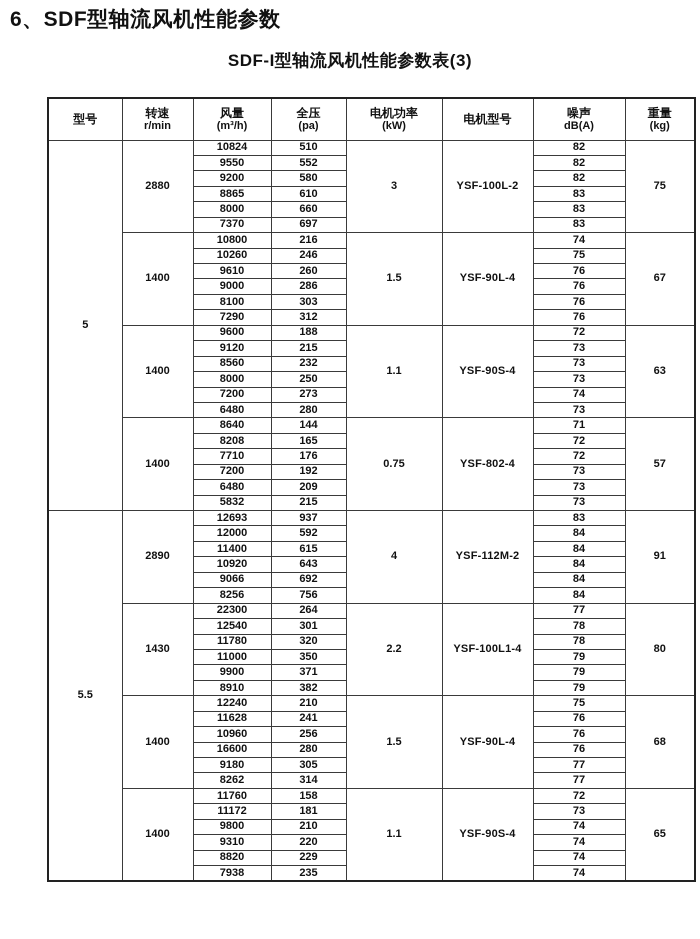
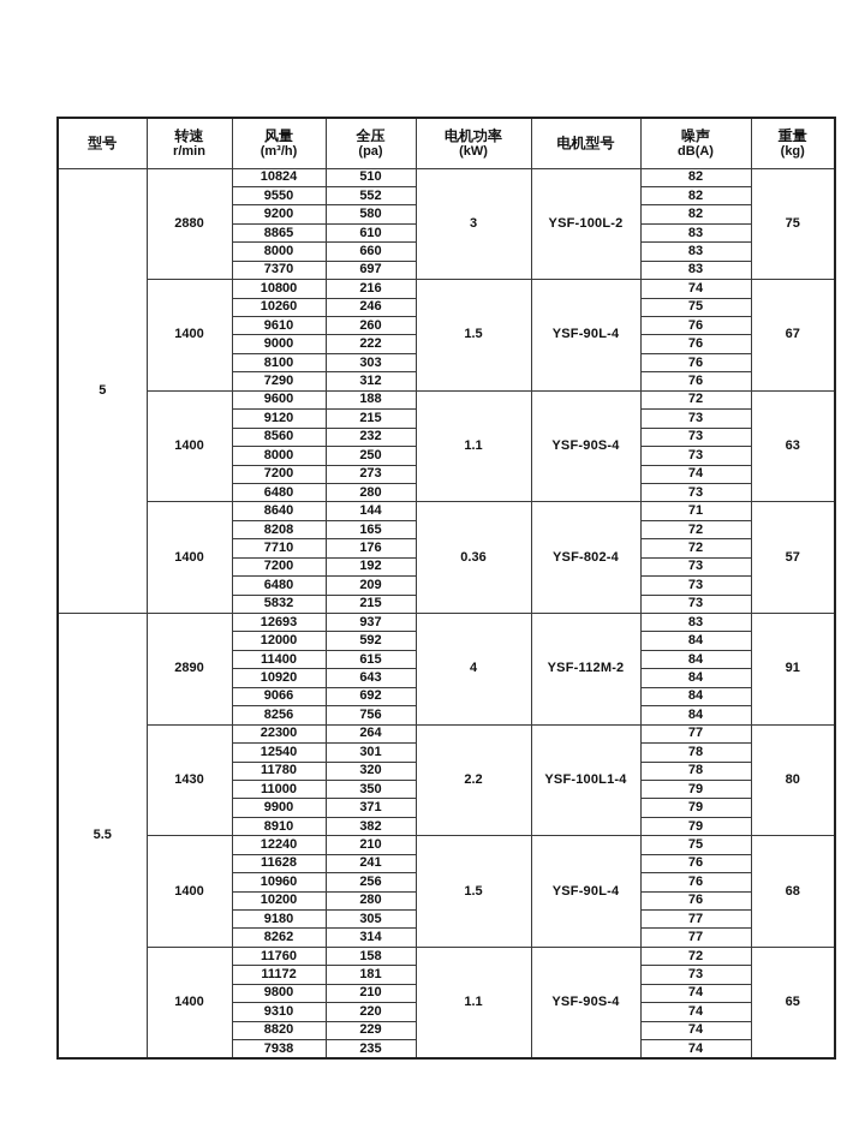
- 6、SDF型轴流风机性能参数
- SDF-I型轴流风机性能参数表(3)
  型号	转速r/min	风量(m³/h)	全压(pa)	电机功率(kW)	电机型号	噪声dB(A)	重量(kg)
  5	2880	10824	510	3	YSF-100L-2	82	75
  9550	552	82
  9200	580	82
  8865	610	83
  8000	660	83
  7370	697	83
  1400	10800	216	1.5	YSF-90L-4	74	67
  10260	246	75
  9610	260	76
- 9000	286	76
+ 9000	222	76
  8100	303	76
  7290	312	76
  1400	9600	188	1.1	YSF-90S-4	72	63
  9120	215	73
  8560	232	73
  8000	250	73
  7200	273	74
  6480	280	73
- 1400	8640	144	0.75	YSF-802-4	71	57
+ 1400	8640	144	0.36	YSF-802-4	71	57
  8208	165	72
  7710	176	72
  7200	192	73
  6480	209	73
  5832	215	73
  5.5	2890	12693	937	4	YSF-112M-2	83	91
  12000	592	84
  11400	615	84
  10920	643	84
  9066	692	84
  8256	756	84
  1430	22300	264	2.2	YSF-100L1-4	77	80
  12540	301	78
  11780	320	78
  11000	350	79
  9900	371	79
  8910	382	79
  1400	12240	210	1.5	YSF-90L-4	75	68
  11628	241	76
  10960	256	76
- 16600	280	76
+ 10200	280	76
  9180	305	77
  8262	314	77
  1400	11760	158	1.1	YSF-90S-4	72	65
  11172	181	73
  9800	210	74
  9310	220	74
  8820	229	74
  7938	235	74
